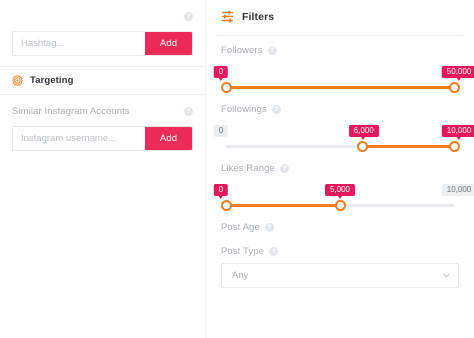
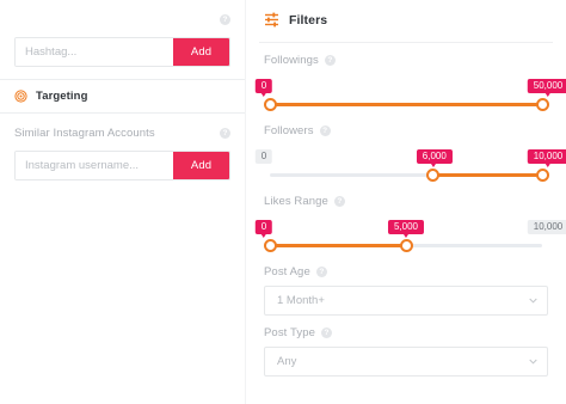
  Hashtag...
  Add
  Targeting
  Similar Instagram Accounts
  Instagram username...
  Add
  Filters
- Followers
+ Followings
  0
  50,000
- Followings
+ Followers
  0
  6,000
  10,000
  Likes Range
  0
  5,000
  10,000
  Post Age
+ 1 Month+
  Post Type
  Any
